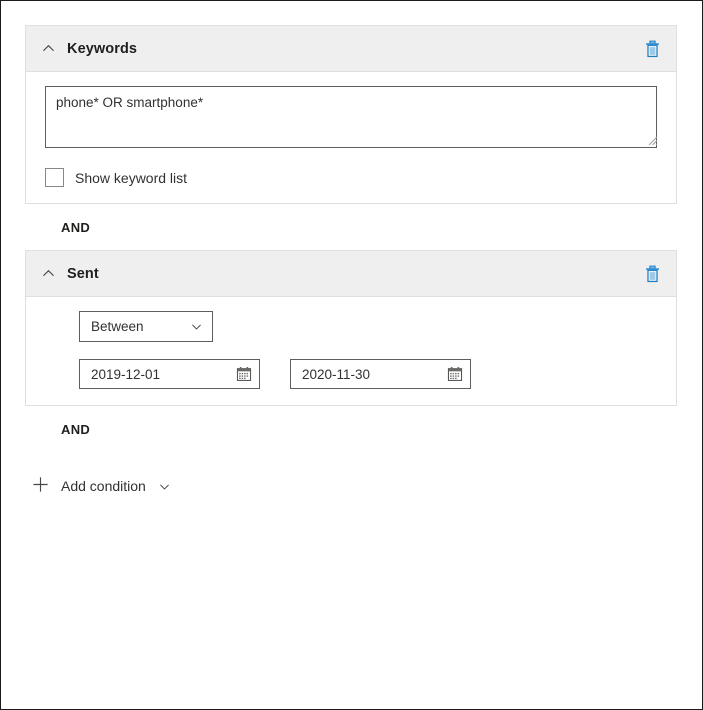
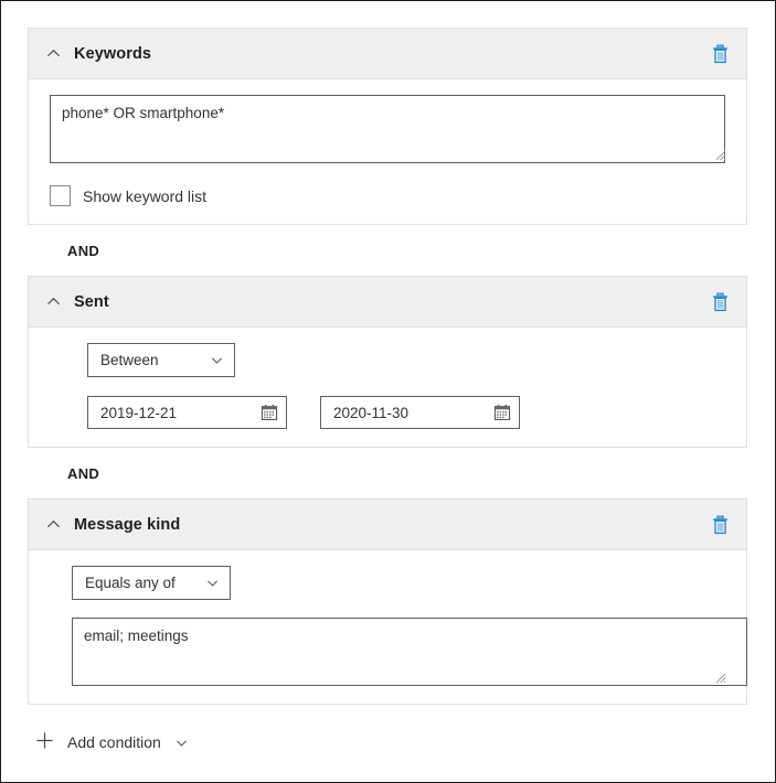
  Keywords
  phone* OR smartphone*
  Show keyword list
  AND
  Sent
  Between
- 2019-12-01
+ 2019-12-21
  2020-11-30
  AND
+ Message kind
+ Equals any of
+ email; meetings
  Add condition
